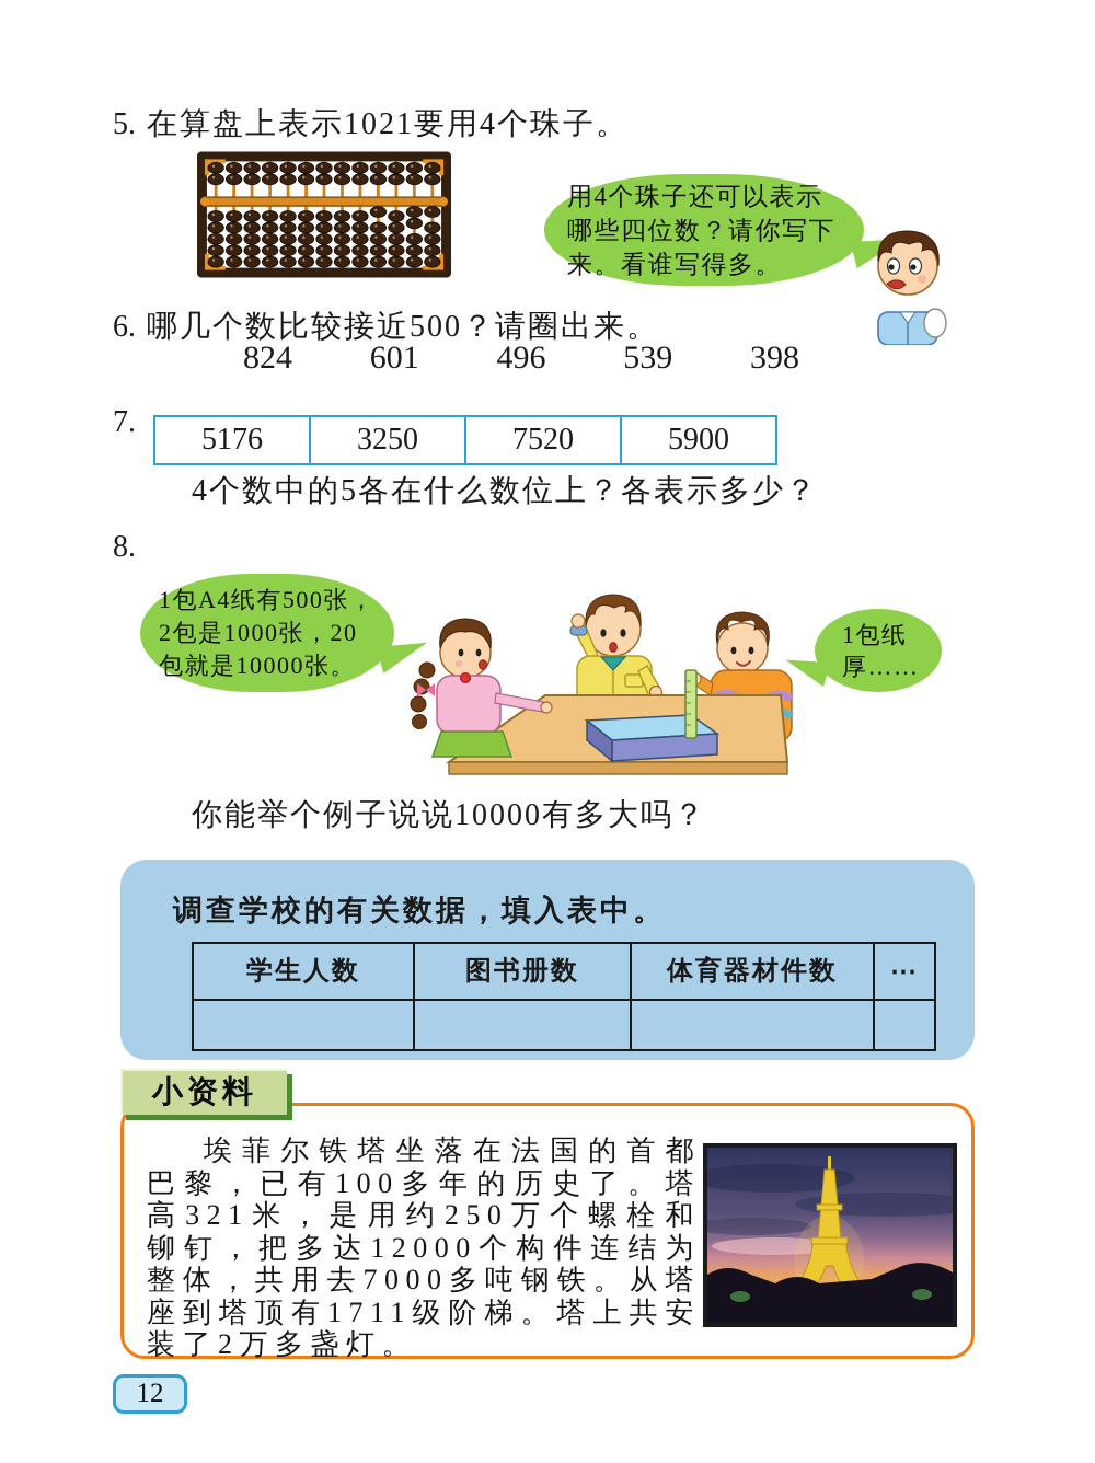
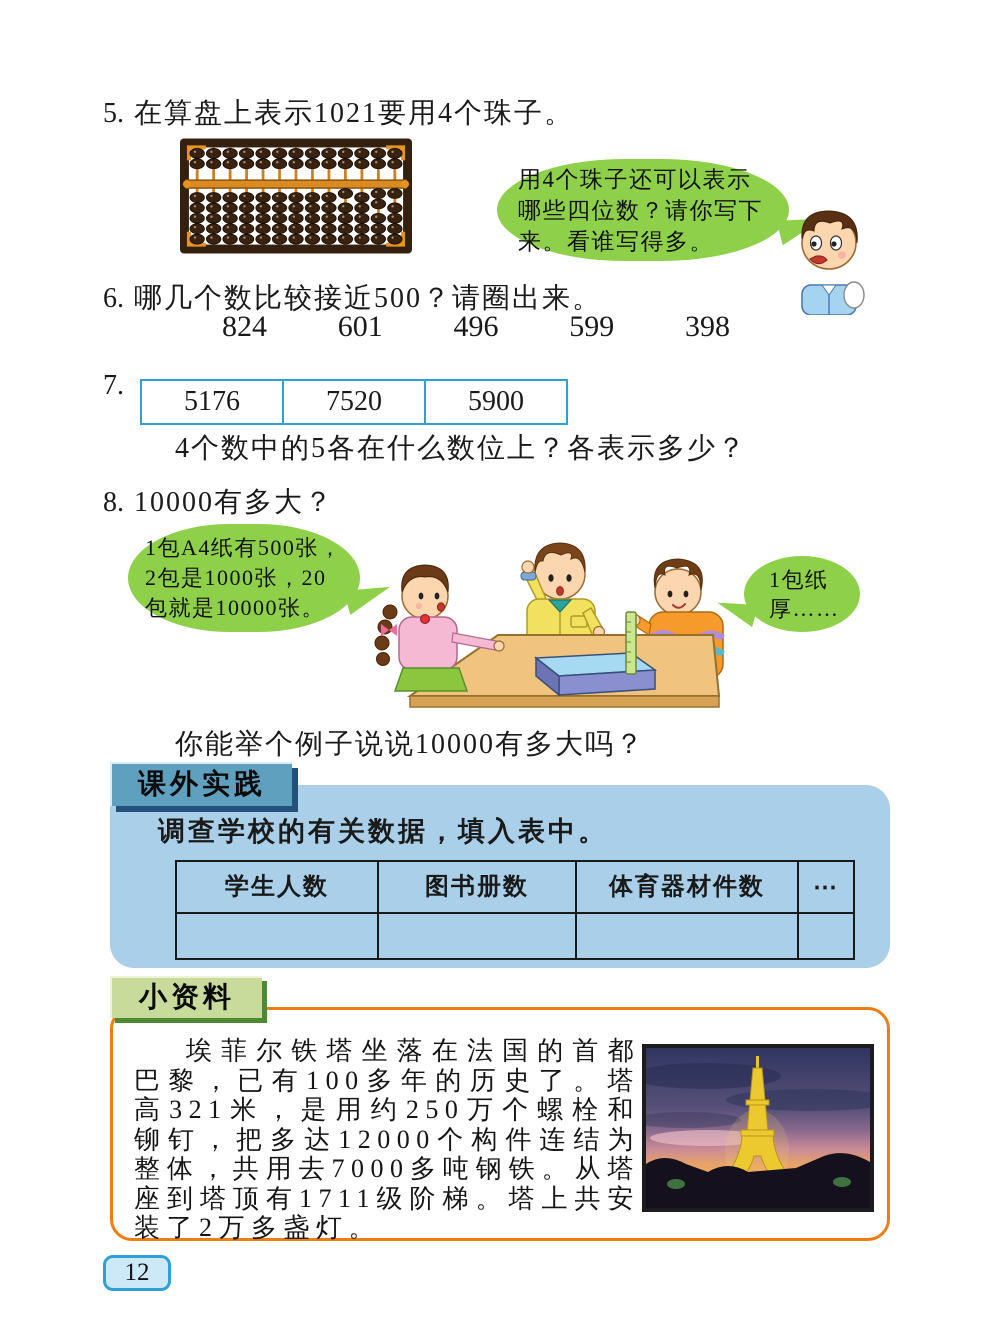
  5.
  在算盘上表示1021要用4个珠子。
  用4个珠子还可以表示哪些四位数？请你写下来。看谁写得多。
  6.
  哪几个数比较接近500？请圈出来。
  824
  601
  496
- 539
+ 599
  398
  7.
  5176
- 3250
  7520
  5900
  4个数中的5各在什么数位上？各表示多少？
  8.
+ 10000有多大？
  1包A4纸有500张，2包是1000张，20包就是10000张。
  1包纸厚……
  你能举个例子说说10000有多大吗？
+ 课外实践
  调查学校的有关数据，填入表中。
  学生人数	图书册数	体育器材件数	⋯
  小资料
  埃菲尔铁塔坐落在法国的首都巴黎，已有100多年的历史了。塔高321米，是用约250万个螺栓和铆钉，把多达12000个构件连结为整体，共用去7000多吨钢铁。从塔座到塔顶有1711级阶梯。塔上共安装了2万多盏灯。
  12
